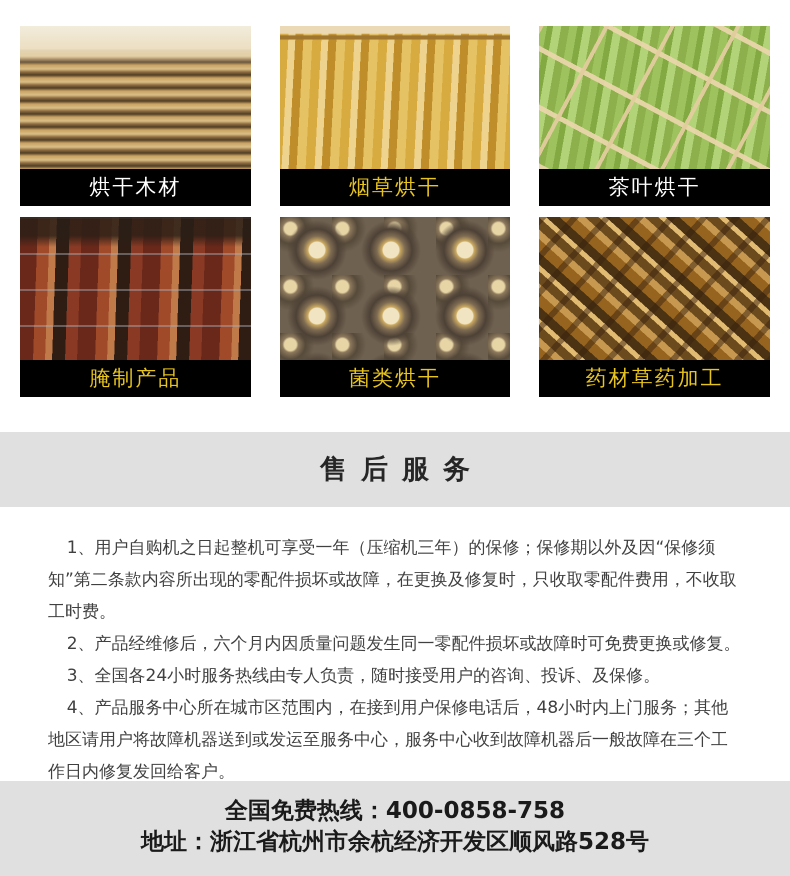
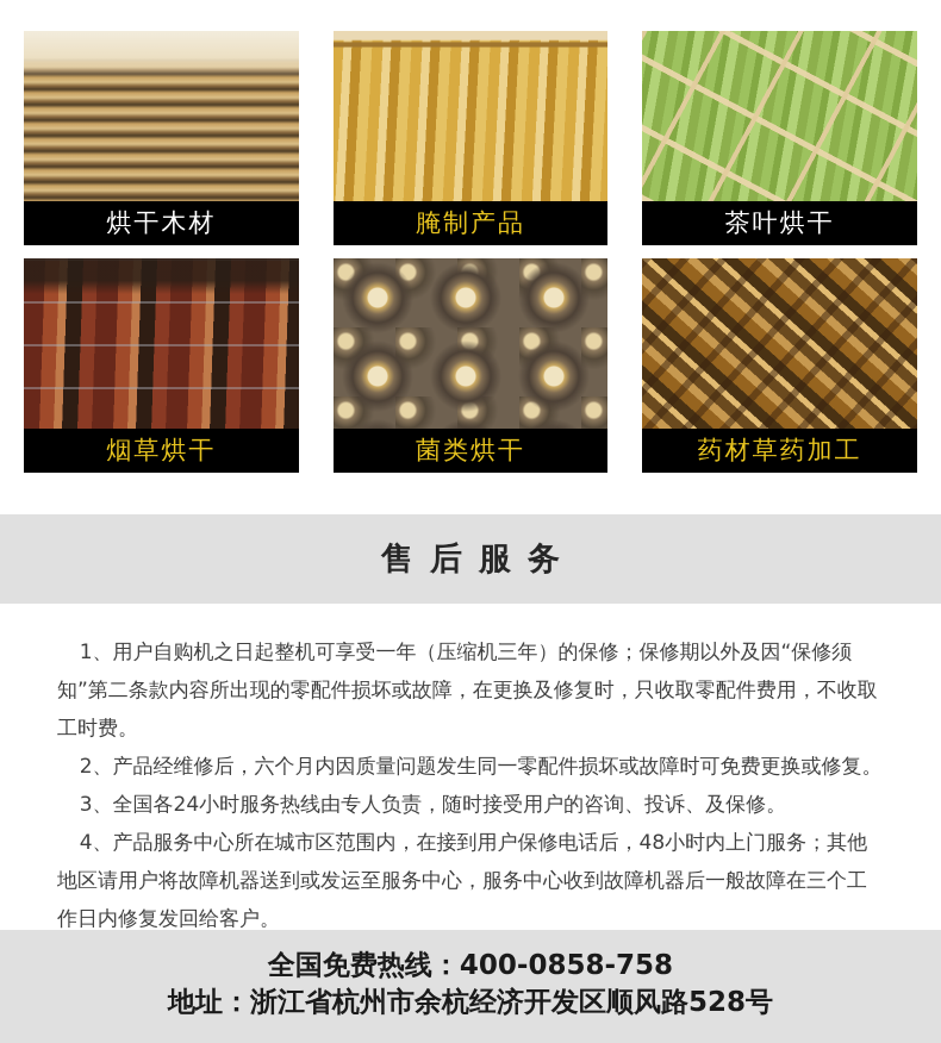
  烘干木材
- 烟草烘干
+ 腌制产品
  茶叶烘干
- 腌制产品
+ 烟草烘干
  菌类烘干
  药材草药加工
  售后服务
  1、用户自购机之日起整机可享受一年（压缩机三年）的保修；保修期以外及因“保修须知”第二条款内容所出现的零配件损坏或故障，在更换及修复时，只收取零配件费用，不收取工时费。
  2、产品经维修后，六个月内因质量问题发生同一零配件损坏或故障时可免费更换或修复。
  3、全国各24小时服务热线由专人负责，随时接受用户的咨询、投诉、及保修。
  4、产品服务中心所在城市区范围内，在接到用户保修电话后，48小时内上门服务；其他地区请用户将故障机器送到或发运至服务中心，服务中心收到故障机器后一般故障在三个工作日内修复发回给客户。
  全国免费热线：400-0858-758
  地址：浙江省杭州市余杭经济开发区顺风路528号
